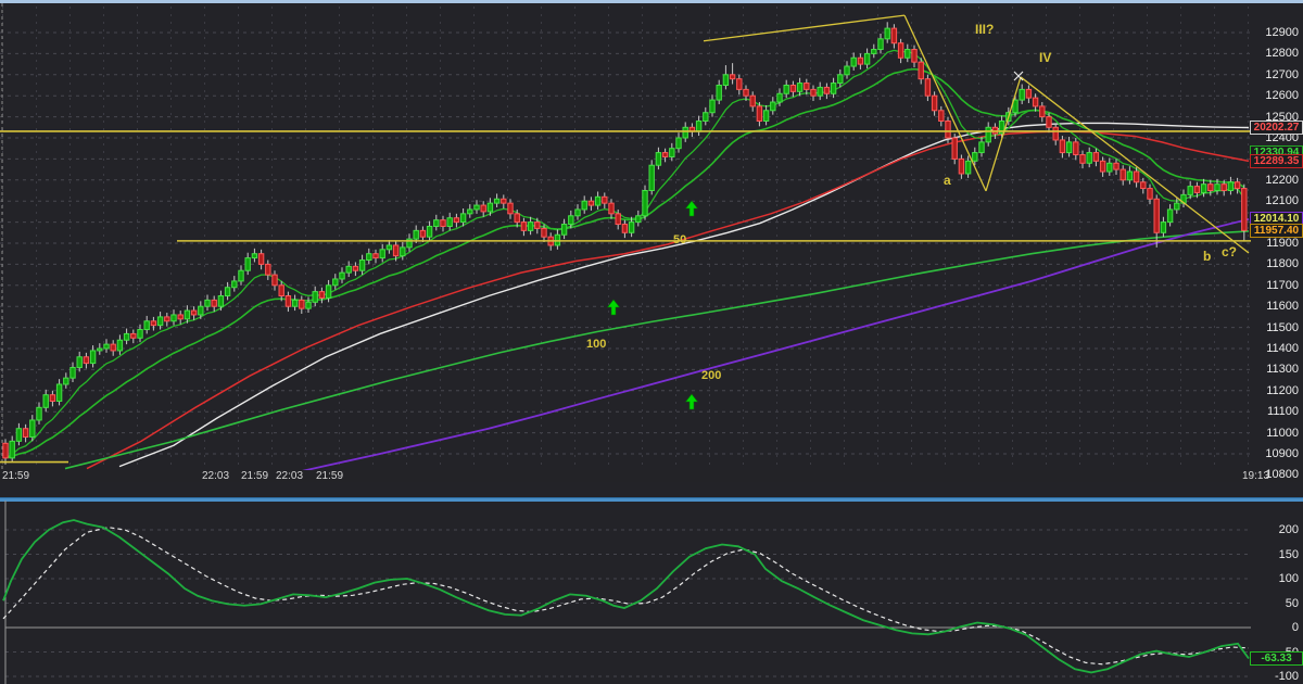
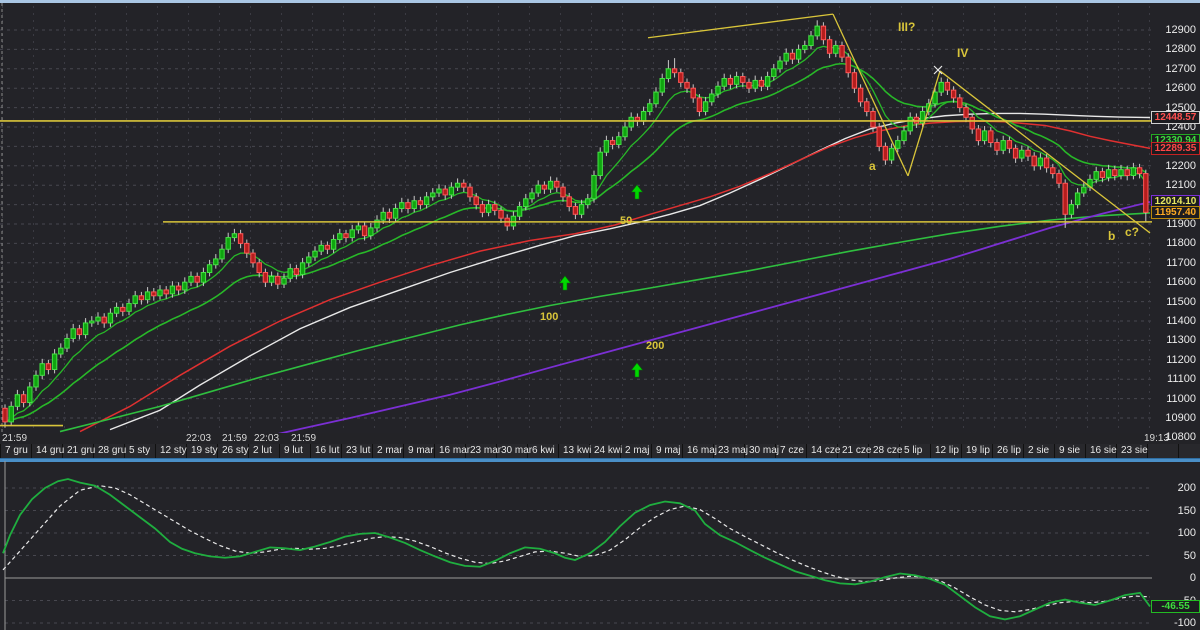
  III?
  IV
  a
  b
  c?
  50
  100
  200
  21:59
  22:03
  21:59
  22:03
  21:59
  19:13
+ 7 gru
+ 14 gru
+ 21 gru
+ 28 gru
+ 5 sty
+ 12 sty
+ 19 sty
+ 26 sty
+ 2 lut
+ 9 lut
+ 16 lut
+ 23 lut
+ 2 mar
+ 9 mar
+ 16 mar
+ 23 mar
+ 30 mar
+ 6 kwi
+ 13 kwi
+ 24 kwi
+ 2 maj
+ 9 maj
+ 16 maj
+ 23 maj
+ 30 maj
+ 7 cze
+ 14 cze
+ 21 cze
+ 28 cze
+ 5 lip
+ 12 lip
+ 19 lip
+ 26 lip
+ 2 sie
+ 9 sie
+ 16 sie
+ 23 sie
  12900
  12800
  12700
  12600
  12500
  12400
  12200
  12100
  11900
  11800
  11700
  11600
  11500
  11400
  11300
  11200
  11100
  11000
  10900
  10800
  200
  150
  100
  50
  0
  -100
- 20202.27
+ 12448.57
  12330.94
  12289.35
  12014.10
  11957.40
- -63.33
+ -46.55
